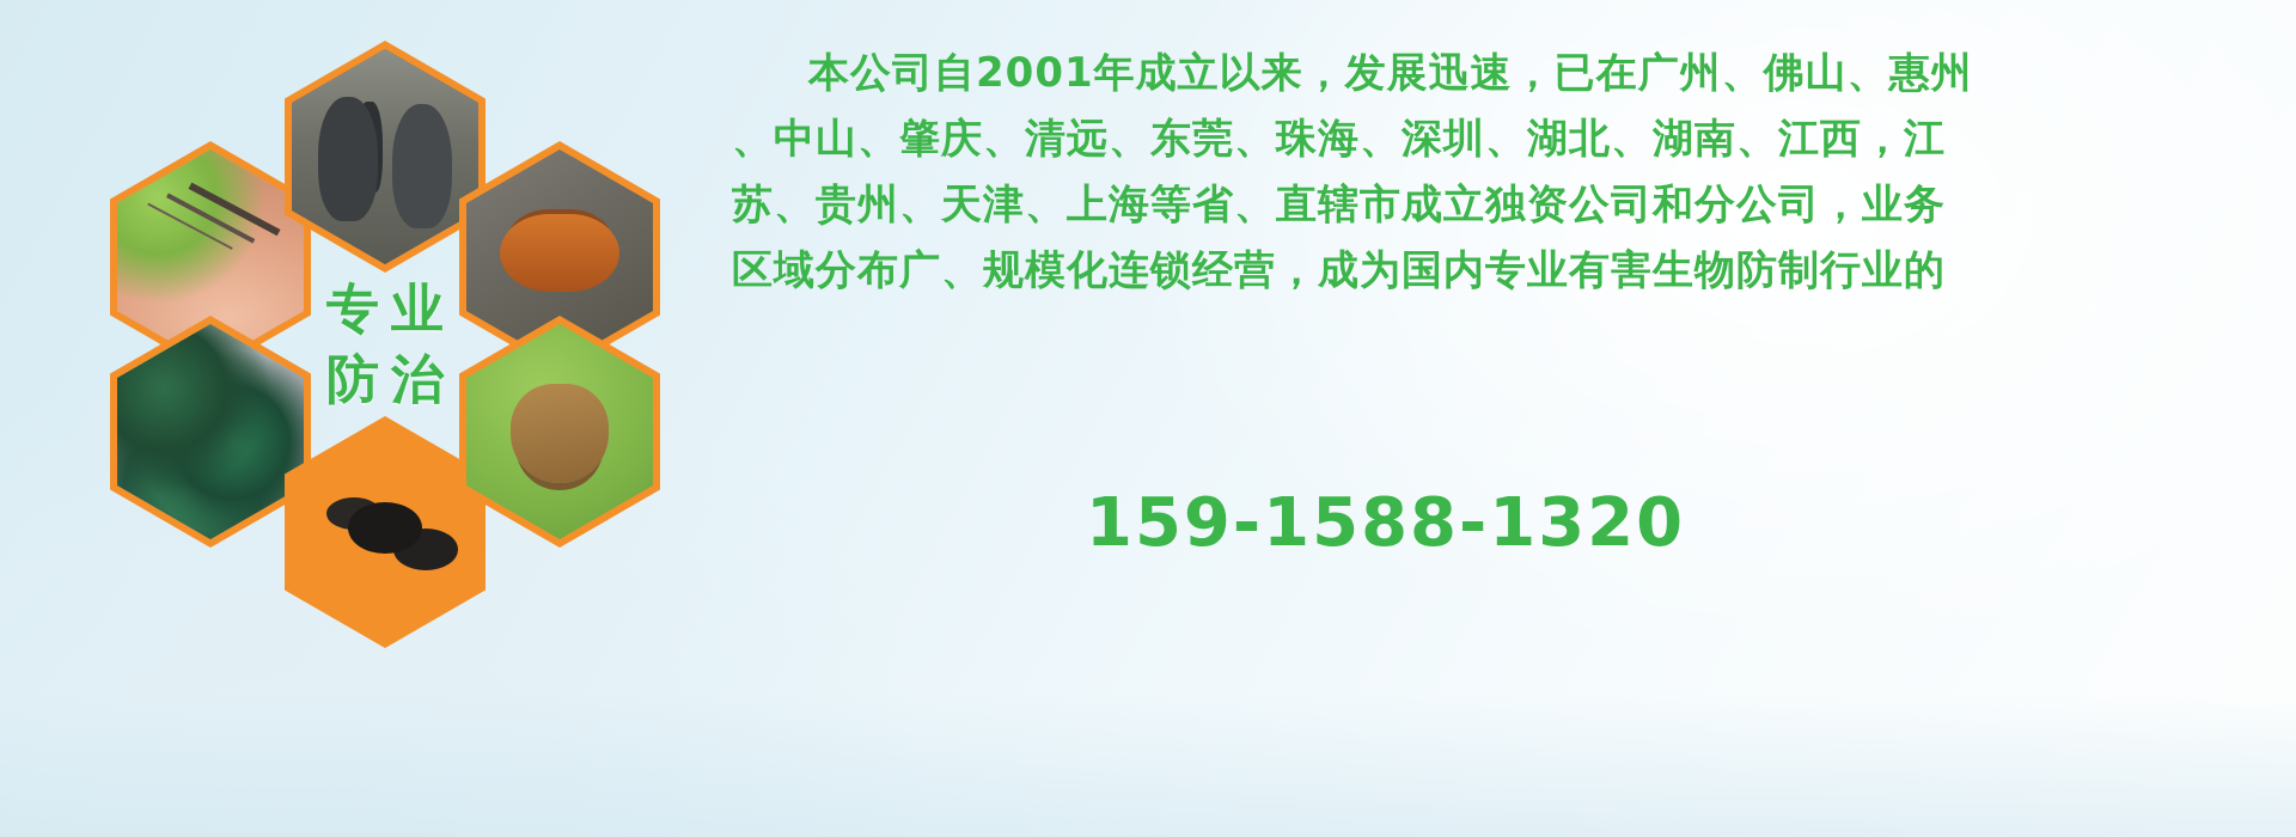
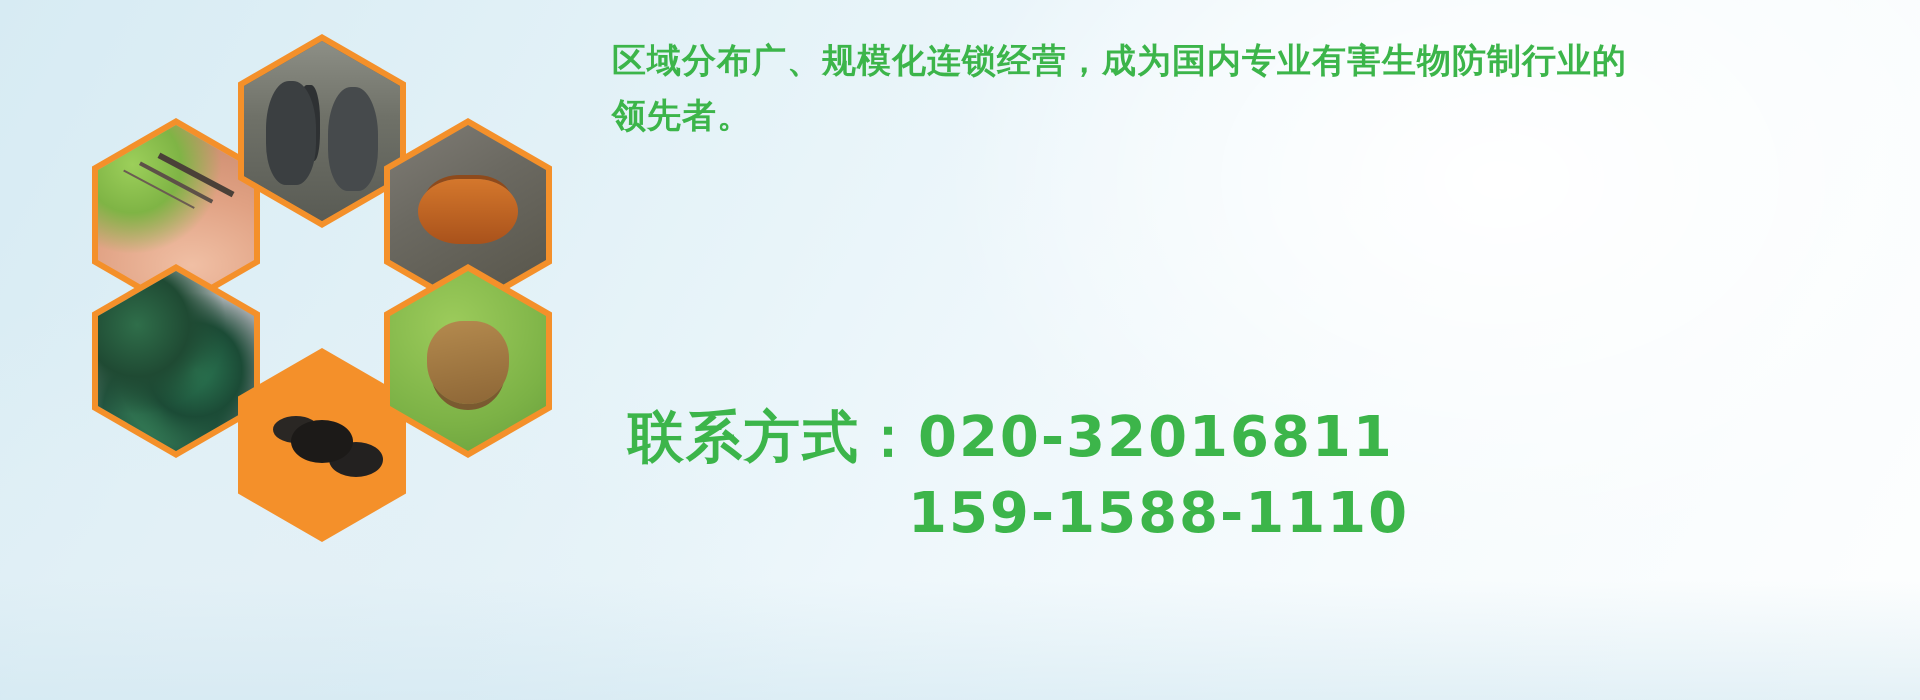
- 专业
- 防治
- 本公司自2001年成立以来，发展迅速，已在广州、佛山、惠州
- 、中山、肇庆、清远、东莞、珠海、深圳、湖北、湖南、江西，江
- 苏、贵州、天津、上海等省、直辖市成立独资公司和分公司，业务
  区域分布广、规模化连锁经营，成为国内专业有害生物防制行业的
+ 领先者。
+ 联系方式：020-32016811
- 159-1588-1320
+ 159-1588-1110
